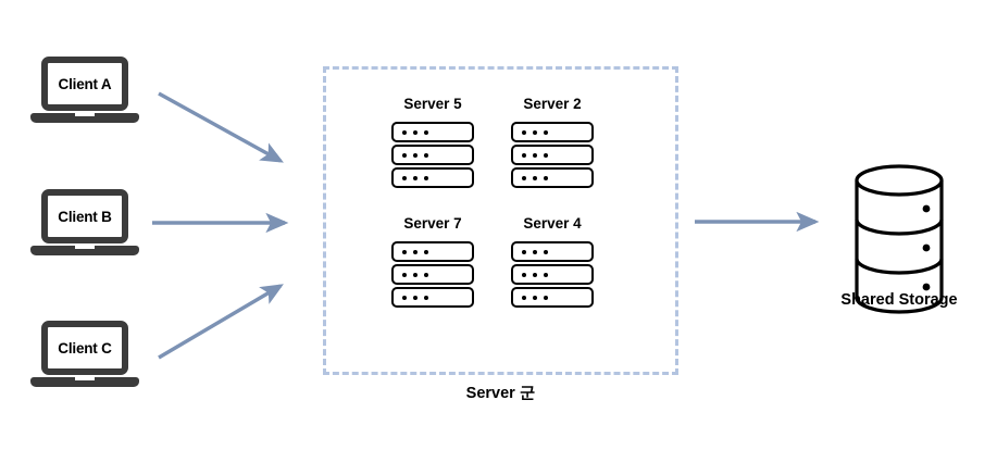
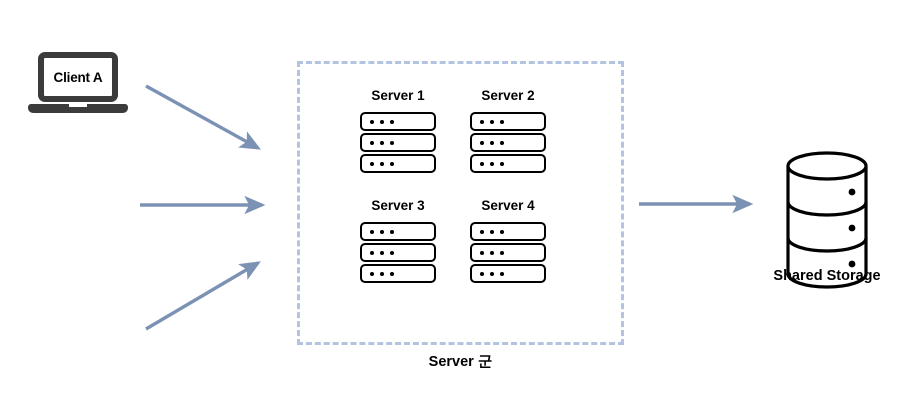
  Client A
- Client B
- Client C
- Server 5
+ Server 1
  Server 2
- Server 7
+ Server 3
  Server 4
  Server 군
  Shared Storage
